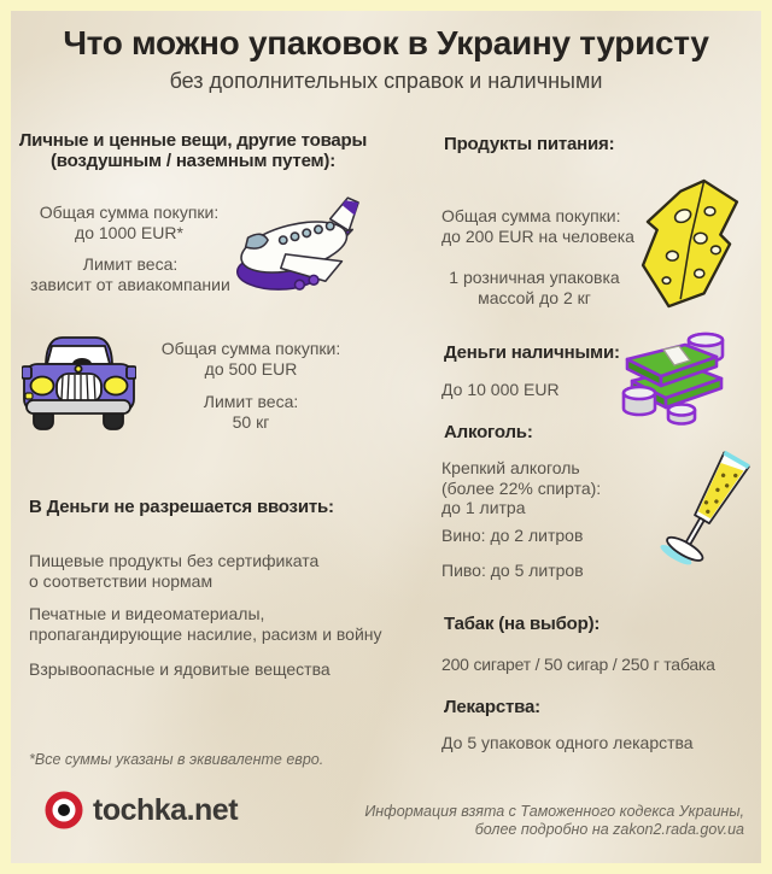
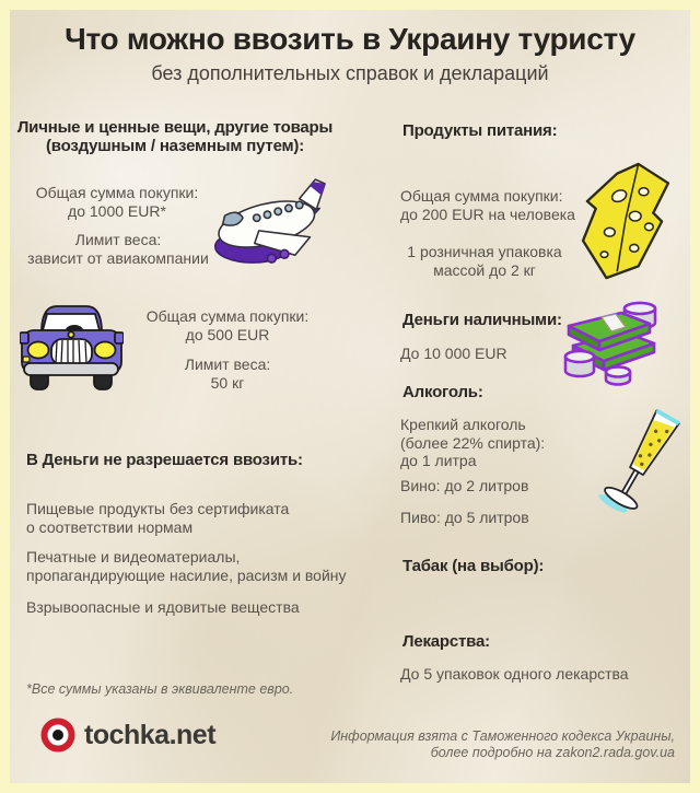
- Что можно упаковок в Украину туристу
+ Что можно ввозить в Украину туристу
- без дополнительных справок и наличными
+ без дополнительных справок и деклараций
  Личные и ценные вещи, другие товары
  (воздушным / наземным путем):
  Общая сумма покупки:
  до 1000 EUR*
  Лимит веса:
  зависит от авиакомпании
  Общая сумма покупки:
  до 500 EUR
  Лимит веса:
  50 кг
  В Деньги не разрешается ввозить:
  Пищевые продукты без сертификата
  о соответствии нормам
  Печатные и видеоматериалы,
  пропагандирующие насилие, расизм и войну
  Взрывоопасные и ядовитые вещества
  *Все суммы указаны в эквиваленте евро.
  tochka.net
  Продукты питания:
  Общая сумма покупки:
  до 200 EUR на человека
  1 розничная упаковка
  массой до 2 кг
  Деньги наличными:
  До 10 000 EUR
  Алкоголь:
  Крепкий алкоголь
  (более 22% спирта):
  до 1 литра
  Вино: до 2 литров
  Пиво: до 5 литров
  Табак (на выбор):
- 200 сигарет / 50 сигар / 250 г табака
  Лекарства:
  До 5 упаковок одного лекарства
  Информация взята с Таможенного кодекса Украины,
  более подробно на zakon2.rada.gov.ua
